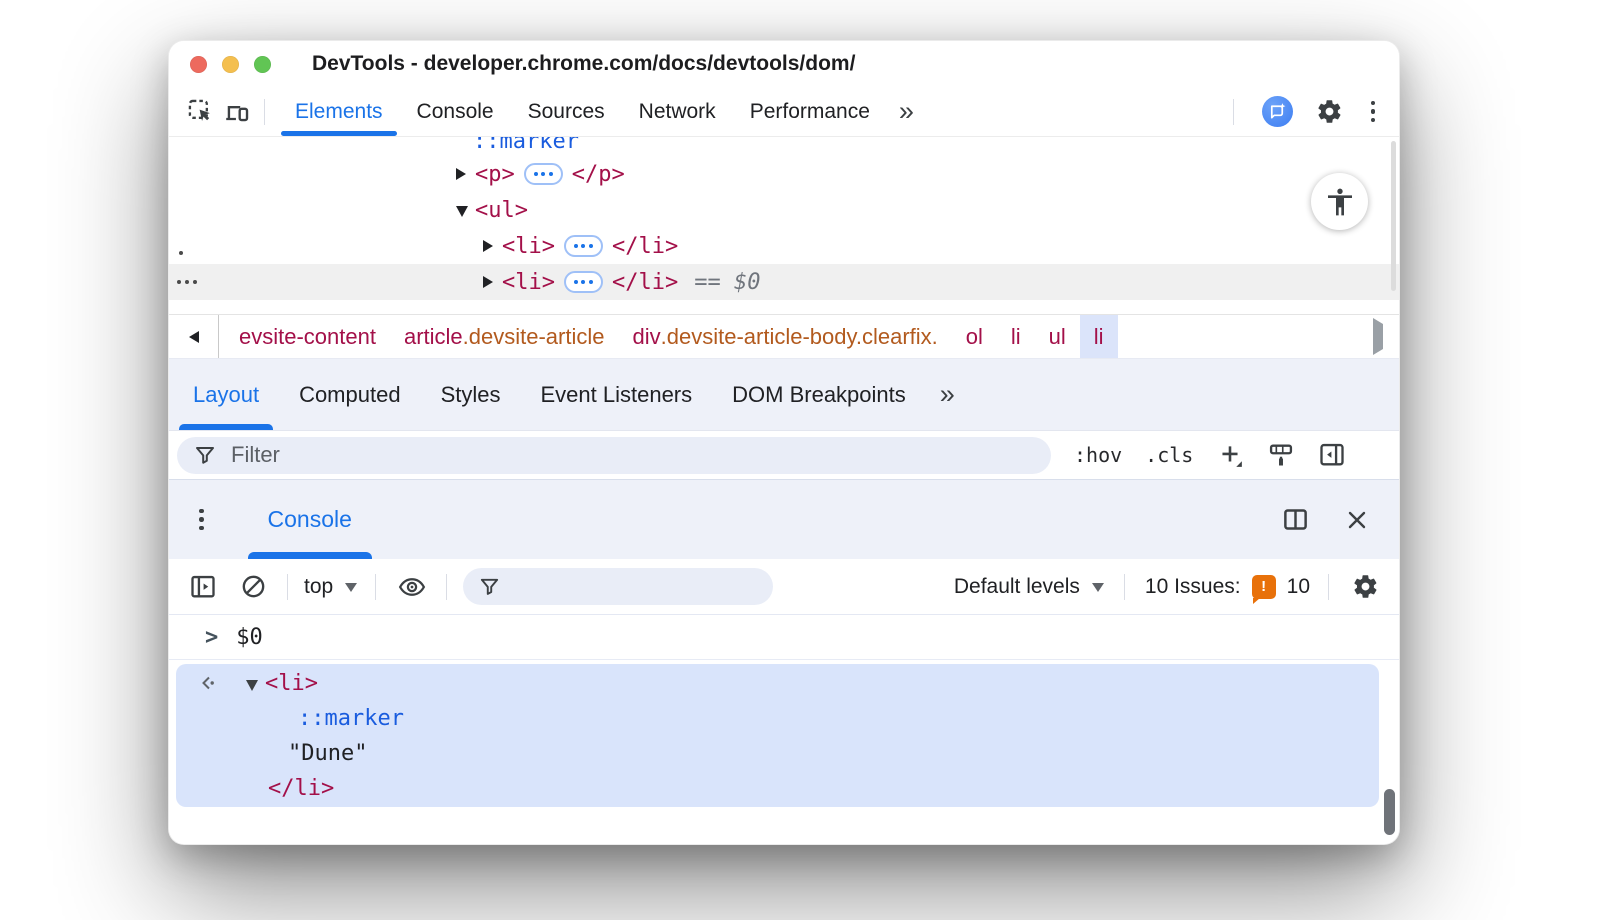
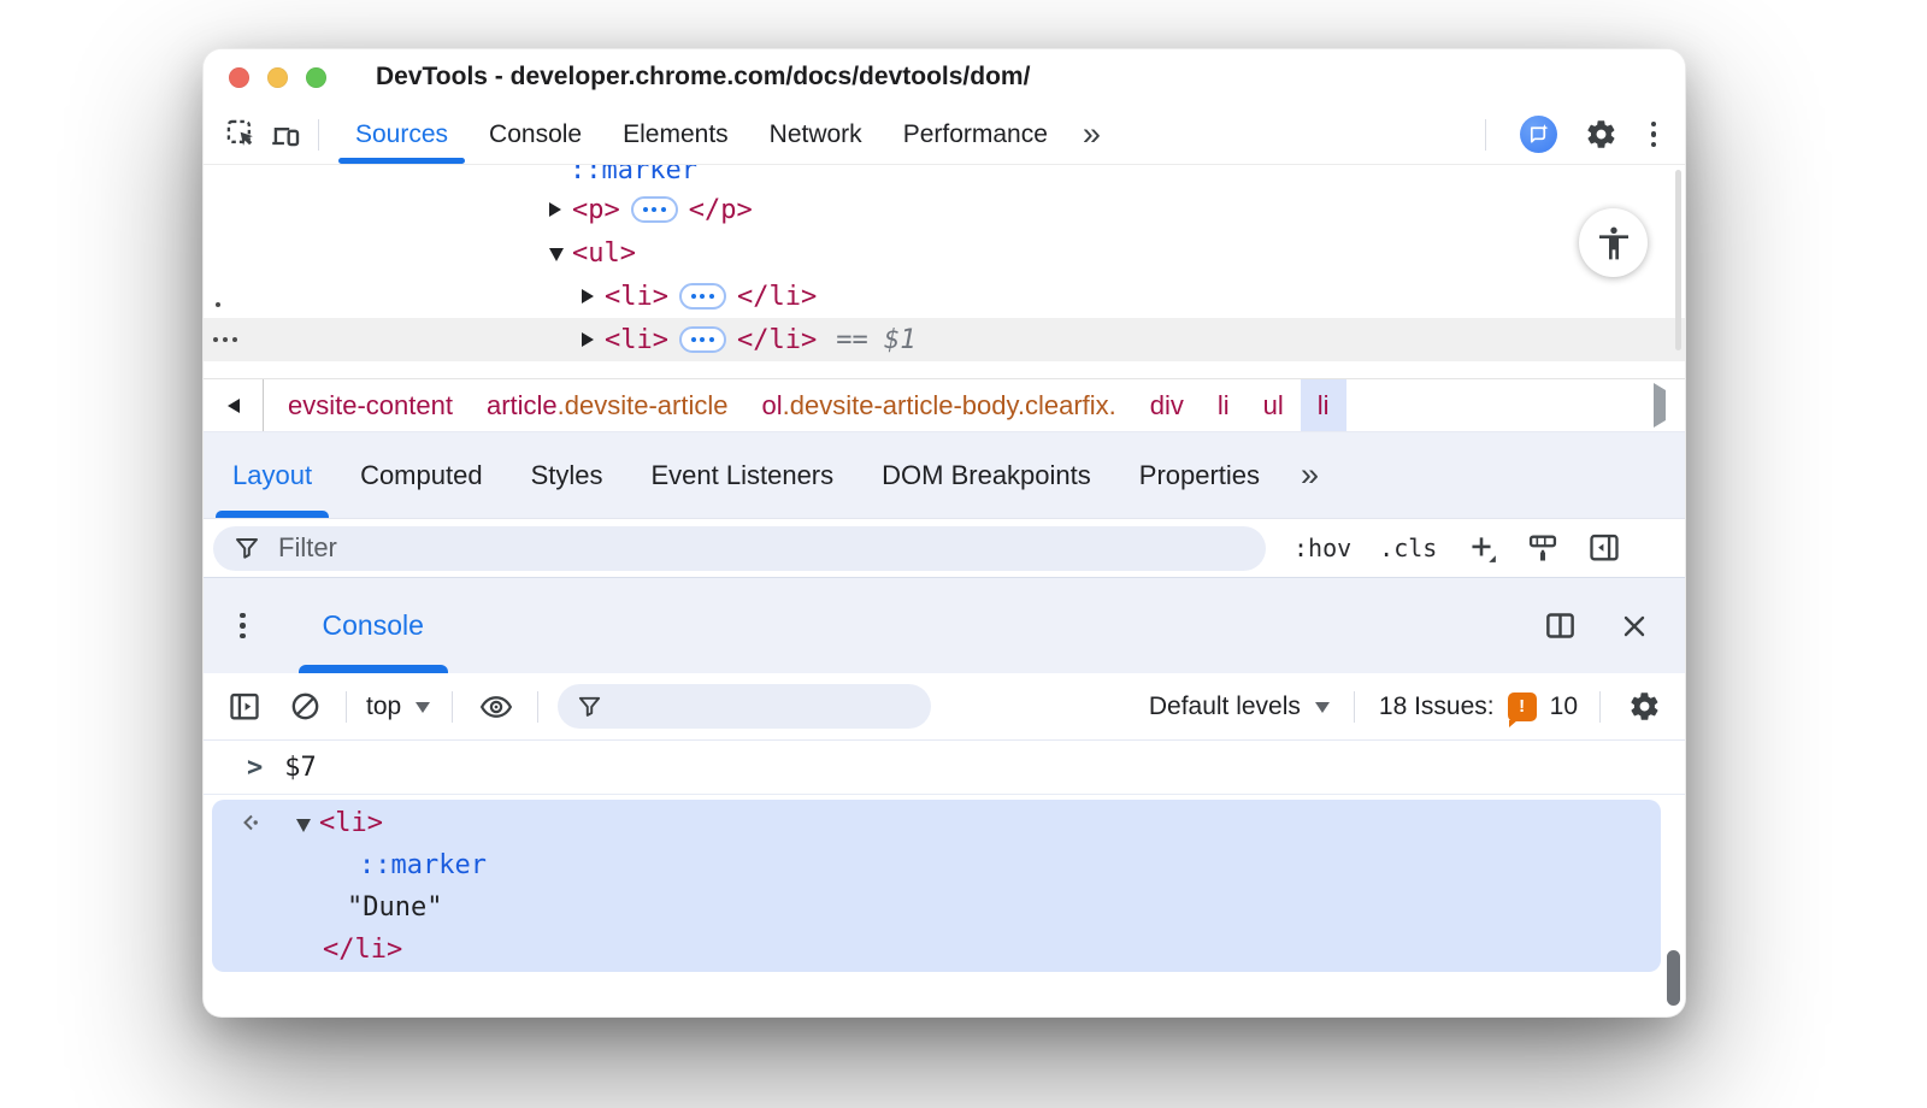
  DevTools - developer.chrome.com/docs/devtools/dom/
- Elements
+ Sources
  Console
- Sources
+ Elements
  Network
  Performance
  »
  ::marker
  <p>
  </p>
  <ul>
  <li>
  </li>
  <li>
  </li>
- == $0
+ == $1
  evsite-content
  article
  .devsite-article
- div
+ ol
  .devsite-article-body.clearfix.
- ol
+ div
  li
  ul
  li
  Layout
  Computed
  Styles
  Event Listeners
  DOM Breakpoints
+ Properties
  »
  Filter
  :hov
  .cls
  Console
  top
  Default levels
- 10 Issues:
+ 18 Issues:
  !
  10
  >
- $0
+ $7
  <li>
  ::marker
  "Dune"
  </li>
